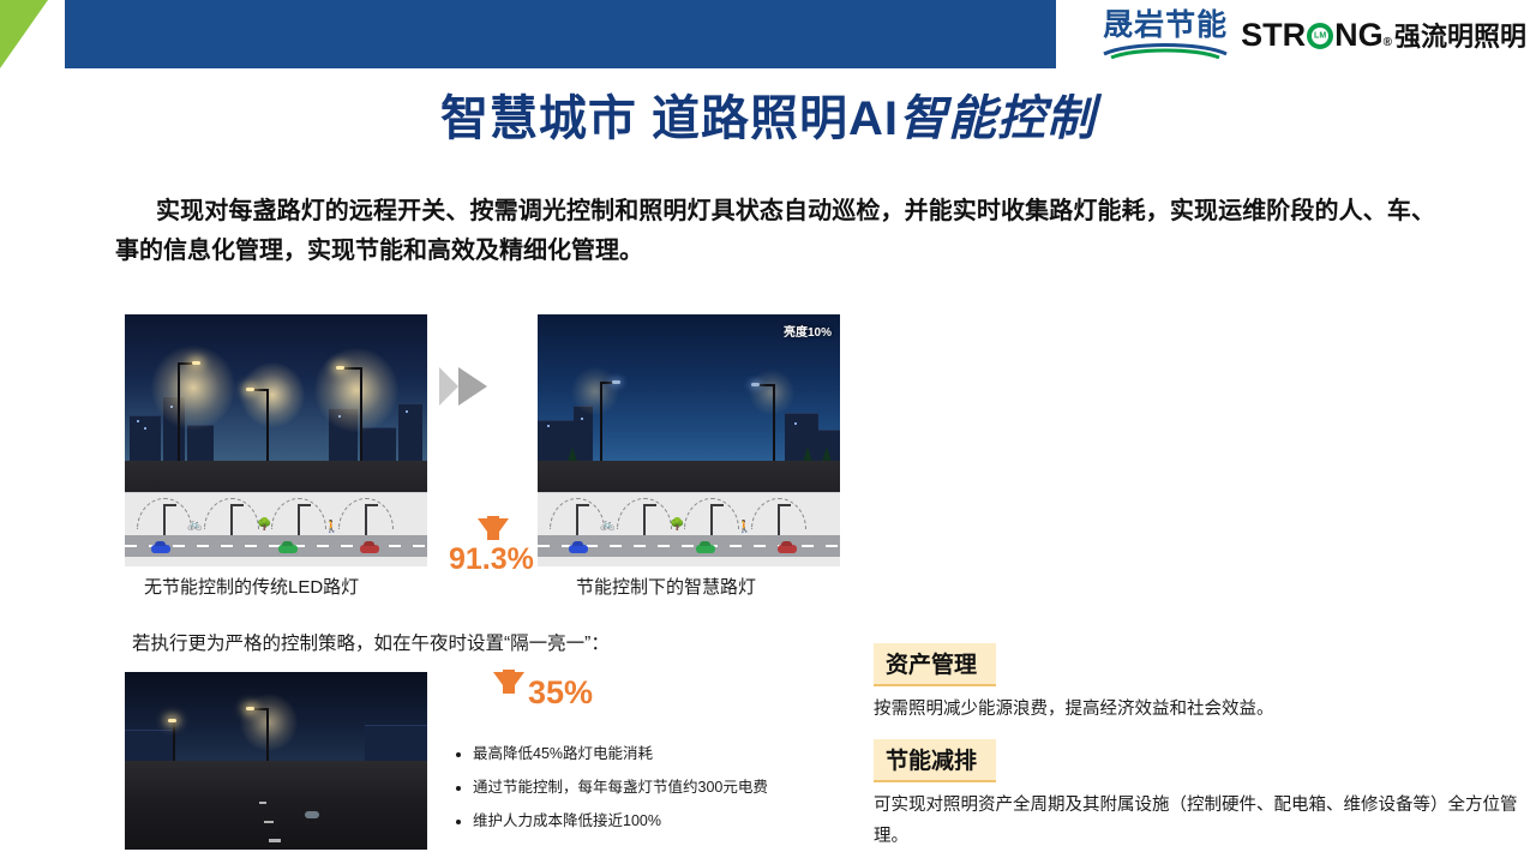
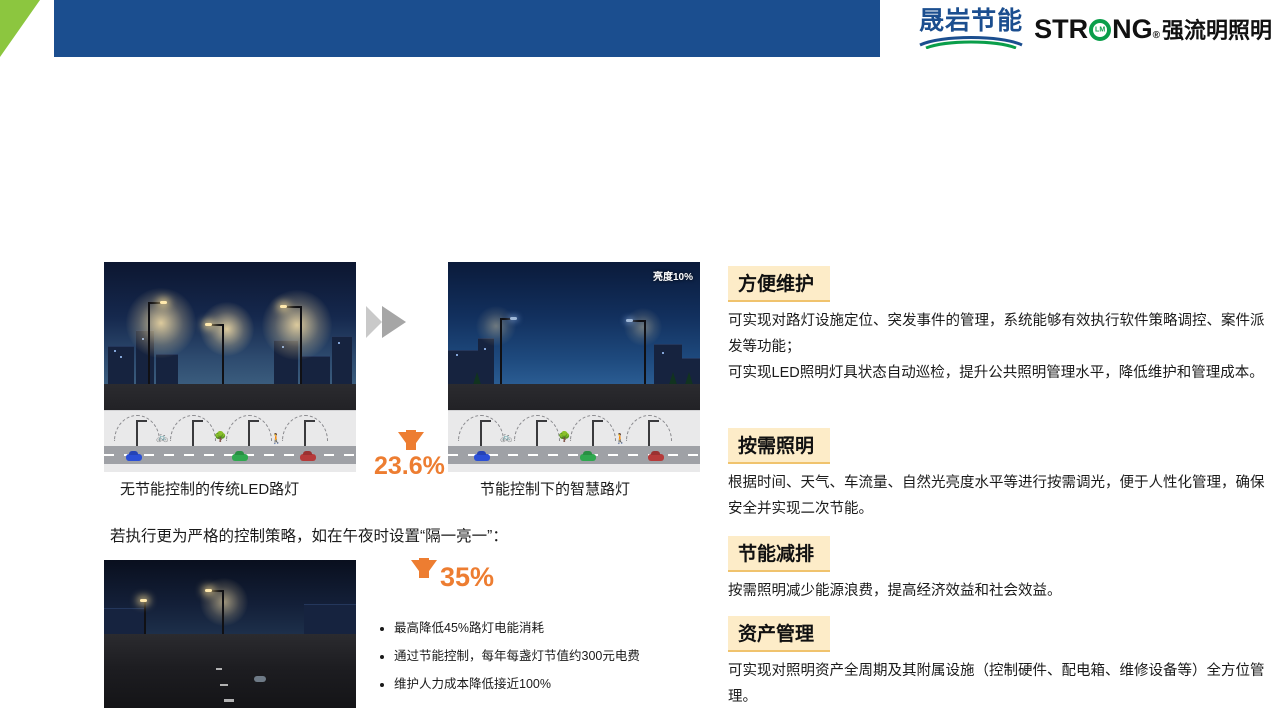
  晟岩节能
  STR
  NG
  ®
  强流明照明
- 智慧城市 道路照明AI智能控制
- 实现对每盏路灯的远程开关、按需调光控制和照明灯具状态自动巡检，并能实时收集路灯能耗，实现运维阶段的人、车、事的信息化管理，实现节能和高效及精细化管理。
  亮度10%
  🚲
  🌳
  🚶
  🚲
  🌳
  🚶
- 91.3%
+ 23.6%
  无节能控制的传统LED路灯
  节能控制下的智慧路灯
  若执行更为严格的控制策略，如在午夜时设置“隔一亮一”：
  35%
  最高降低45%路灯电能消耗
  通过节能控制，每年每盏灯节值约300元电费
  维护人力成本降低接近100%
+ 方便维护
+ 可实现对路灯设施定位、突发事件的管理，系统能够有效执行软件策略调控、案件派发等功能；
+ 可实现LED照明灯具状态自动巡检，提升公共照明管理水平，降低维护和管理成本。
+ 按需照明
+ 根据时间、天气、车流量、自然光亮度水平等进行按需调光，便于人性化管理，确保安全并实现二次节能。
- 资产管理
+ 节能减排
  按需照明减少能源浪费，提高经济效益和社会效益。
- 节能减排
+ 资产管理
  可实现对照明资产全周期及其附属设施（控制硬件、配电箱、维修设备等）全方位管理。
